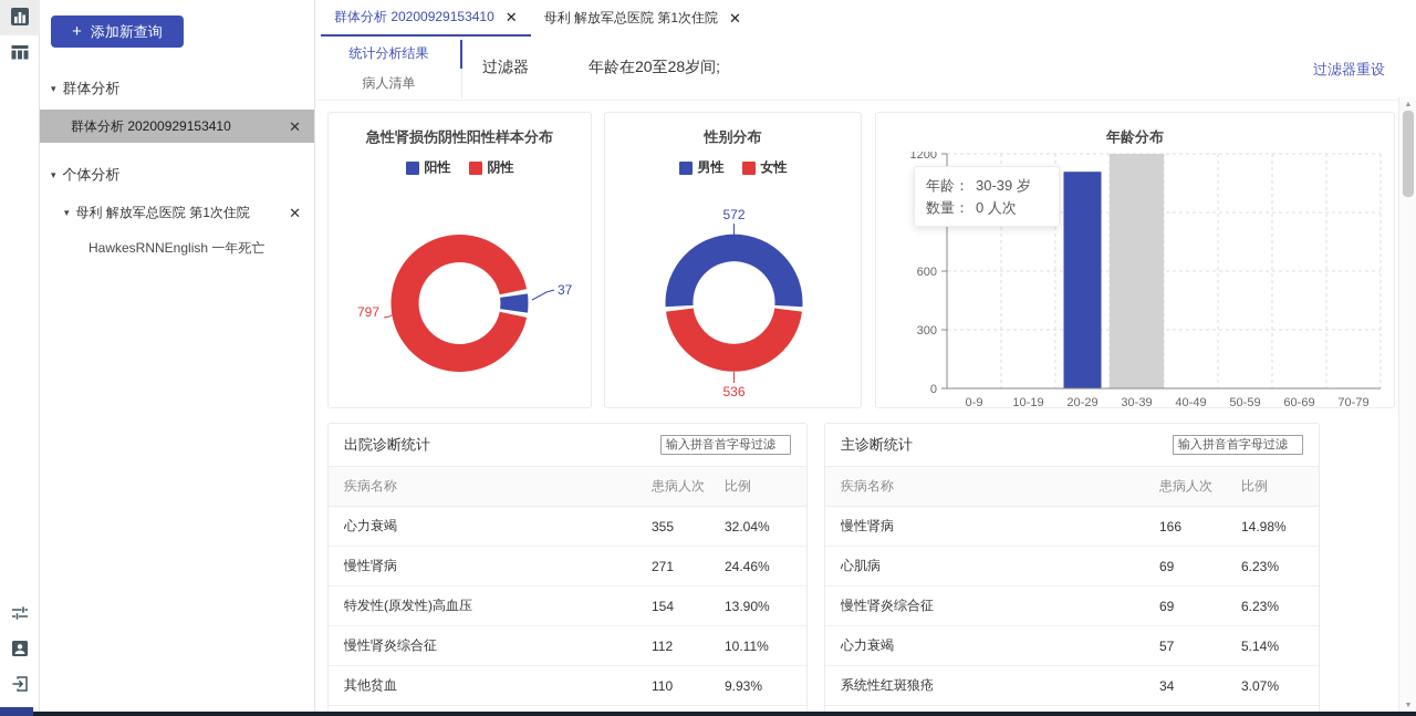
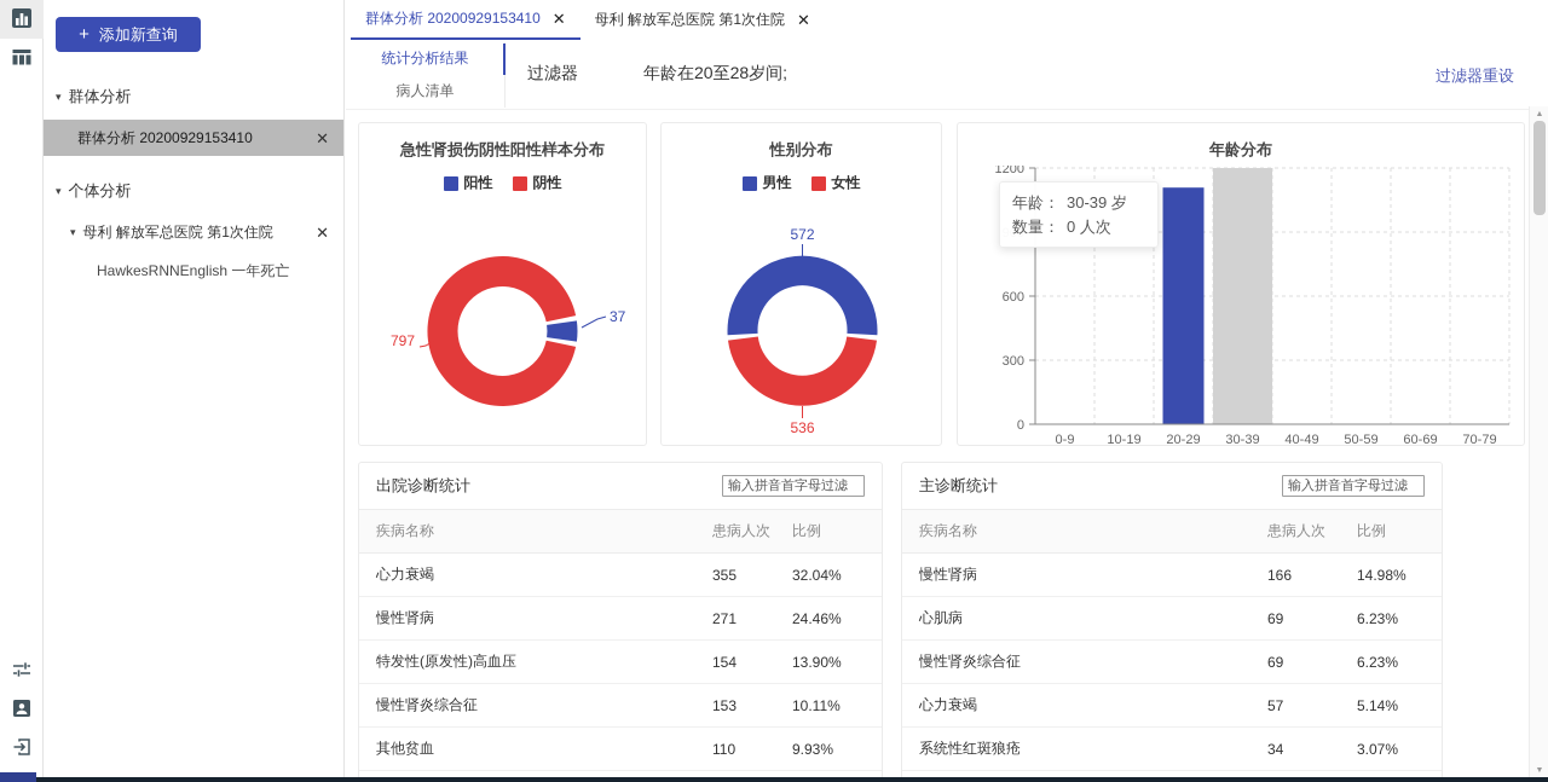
  +
  添加新查询
  ▾
  群体分析
  群体分析 20200929153410
  ✕
  ▾
  个体分析
  ▾
  母利 解放军总医院 第1次住院
  ✕
  HawkesRNNEnglish 一年死亡
  群体分析 20200929153410
  ✕
  母利 解放军总医院 第1次住院
  ✕
  统计分析结果
  病人清单
  过滤器
  年龄在20至28岁间;
  过滤器重设
  急性肾损伤阴性阳性样本分布
  阳性
  阴性
  37
  797
  性别分布
  男性
  女性
  572
  536
  年龄分布
  0
  300
  600
  1200
  0-9
  10-19
  20-29
  30-39
  40-49
  50-59
  60-69
  70-79
  年龄：
  30-39 岁
  数量：
  0 人次
  出院诊断统计
  输入拼音首字母过滤
  疾病名称
  患病人次
  比例
  心力衰竭
  355
  32.04%
  慢性肾病
  271
  24.46%
  特发性(原发性)高血压
  154
  13.90%
  慢性肾炎综合征
- 112
+ 153
  10.11%
  其他贫血
  110
  9.93%
  主诊断统计
  输入拼音首字母过滤
  疾病名称
  患病人次
  比例
  慢性肾病
  166
  14.98%
  心肌病
  69
  6.23%
  慢性肾炎综合征
  69
  6.23%
  心力衰竭
  57
  5.14%
  系统性红斑狼疮
  34
  3.07%
